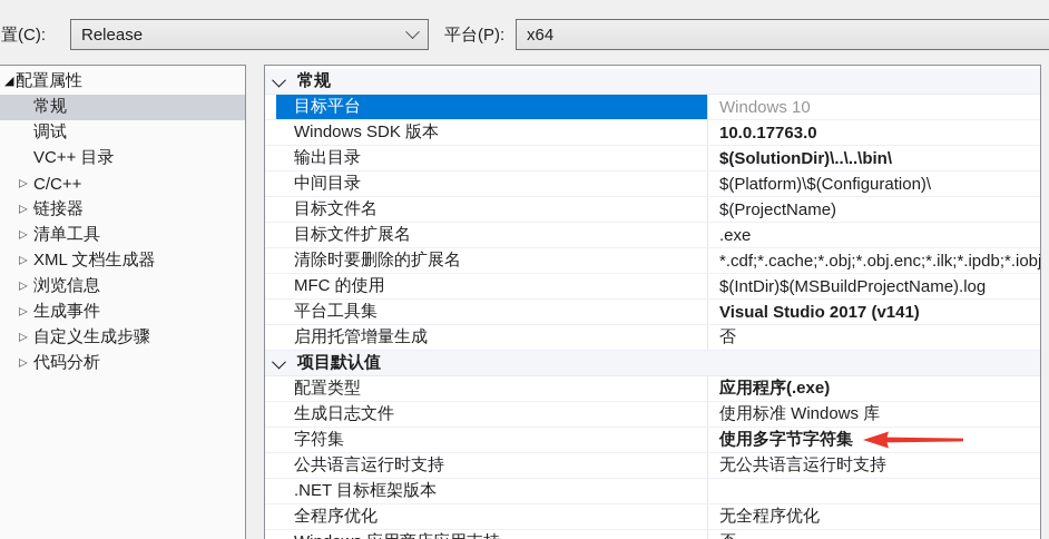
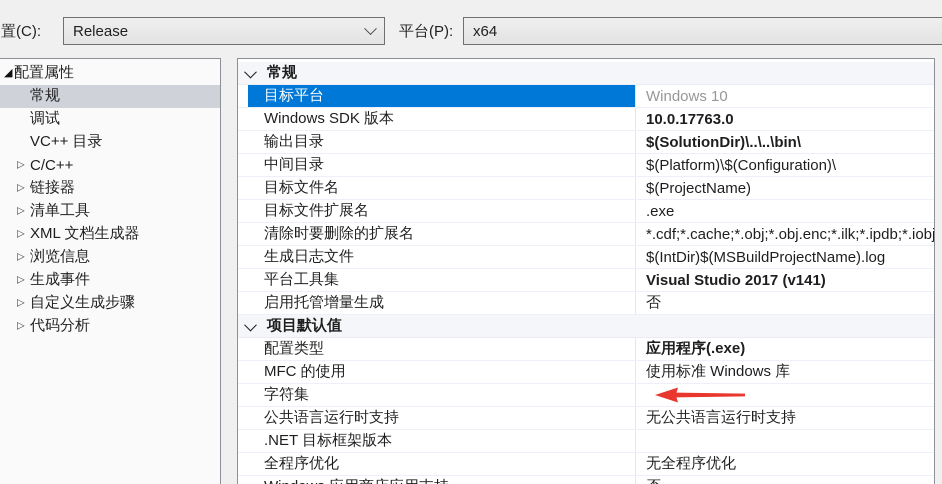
  置(C):
  Release
  平台(P):
  x64
  ◢
  配置属性
  常规
  调试
  VC++ 目录
  ▷
  C/C++
  ▷
  链接器
  ▷
  清单工具
  ▷
  XML 文档生成器
  ▷
  浏览信息
  ▷
  生成事件
  ▷
  自定义生成步骤
  ▷
  代码分析
  常规
  目标平台
  Windows 10
  Windows SDK 版本
  10.0.17763.0
  输出目录
  $(SolutionDir)\..\..\bin\
  中间目录
  $(Platform)\$(Configuration)\
  目标文件名
  $(ProjectName)
  目标文件扩展名
  .exe
  清除时要删除的扩展名
  *.cdf;*.cache;*.obj;*.obj.enc;*.ilk;*.ipdb;*.iobj
- MFC 的使用
+ 生成日志文件
  $(IntDir)$(MSBuildProjectName).log
  平台工具集
  Visual Studio 2017 (v141)
  启用托管增量生成
  否
  项目默认值
  配置类型
  应用程序(.exe)
- 生成日志文件
+ MFC 的使用
  使用标准 Windows 库
  字符集
- 使用多字节字符集
  公共语言运行时支持
  无公共语言运行时支持
  .NET 目标框架版本
  全程序优化
  无全程序优化
